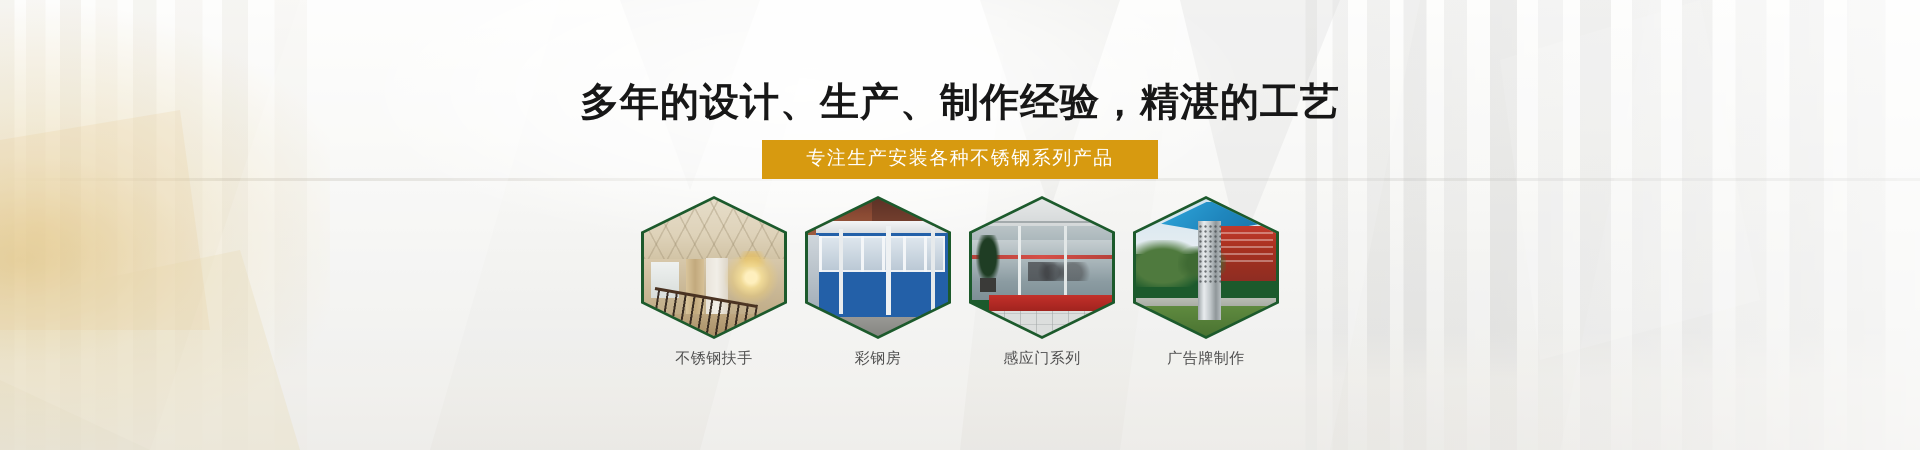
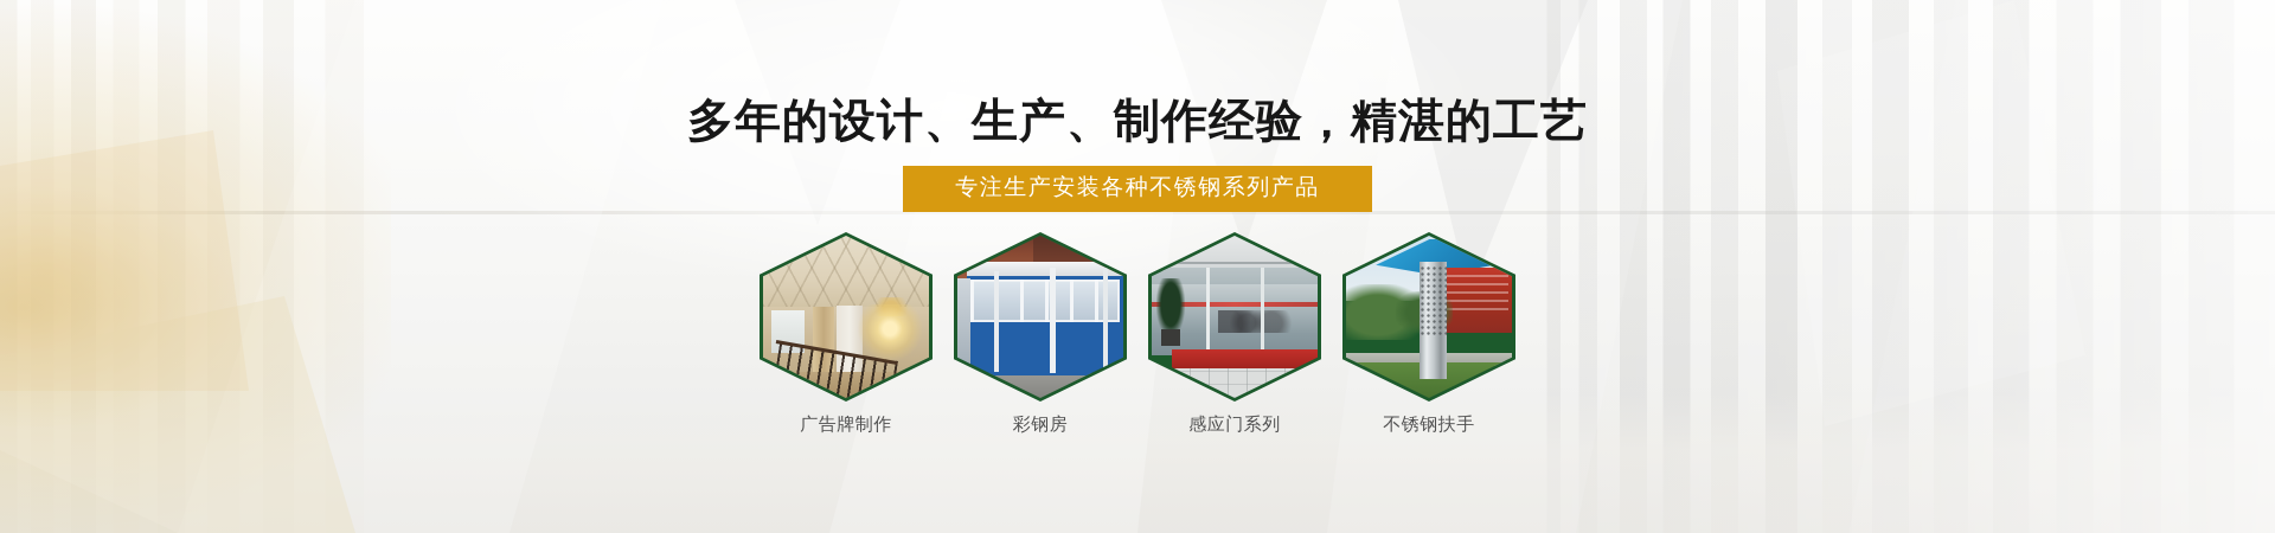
  多年的设计、生产、制作经验，精湛的工艺
  专注生产安装各种不锈钢系列产品
- 不锈钢扶手
+ 广告牌制作
  彩钢房
  感应门系列
- 广告牌制作
+ 不锈钢扶手
